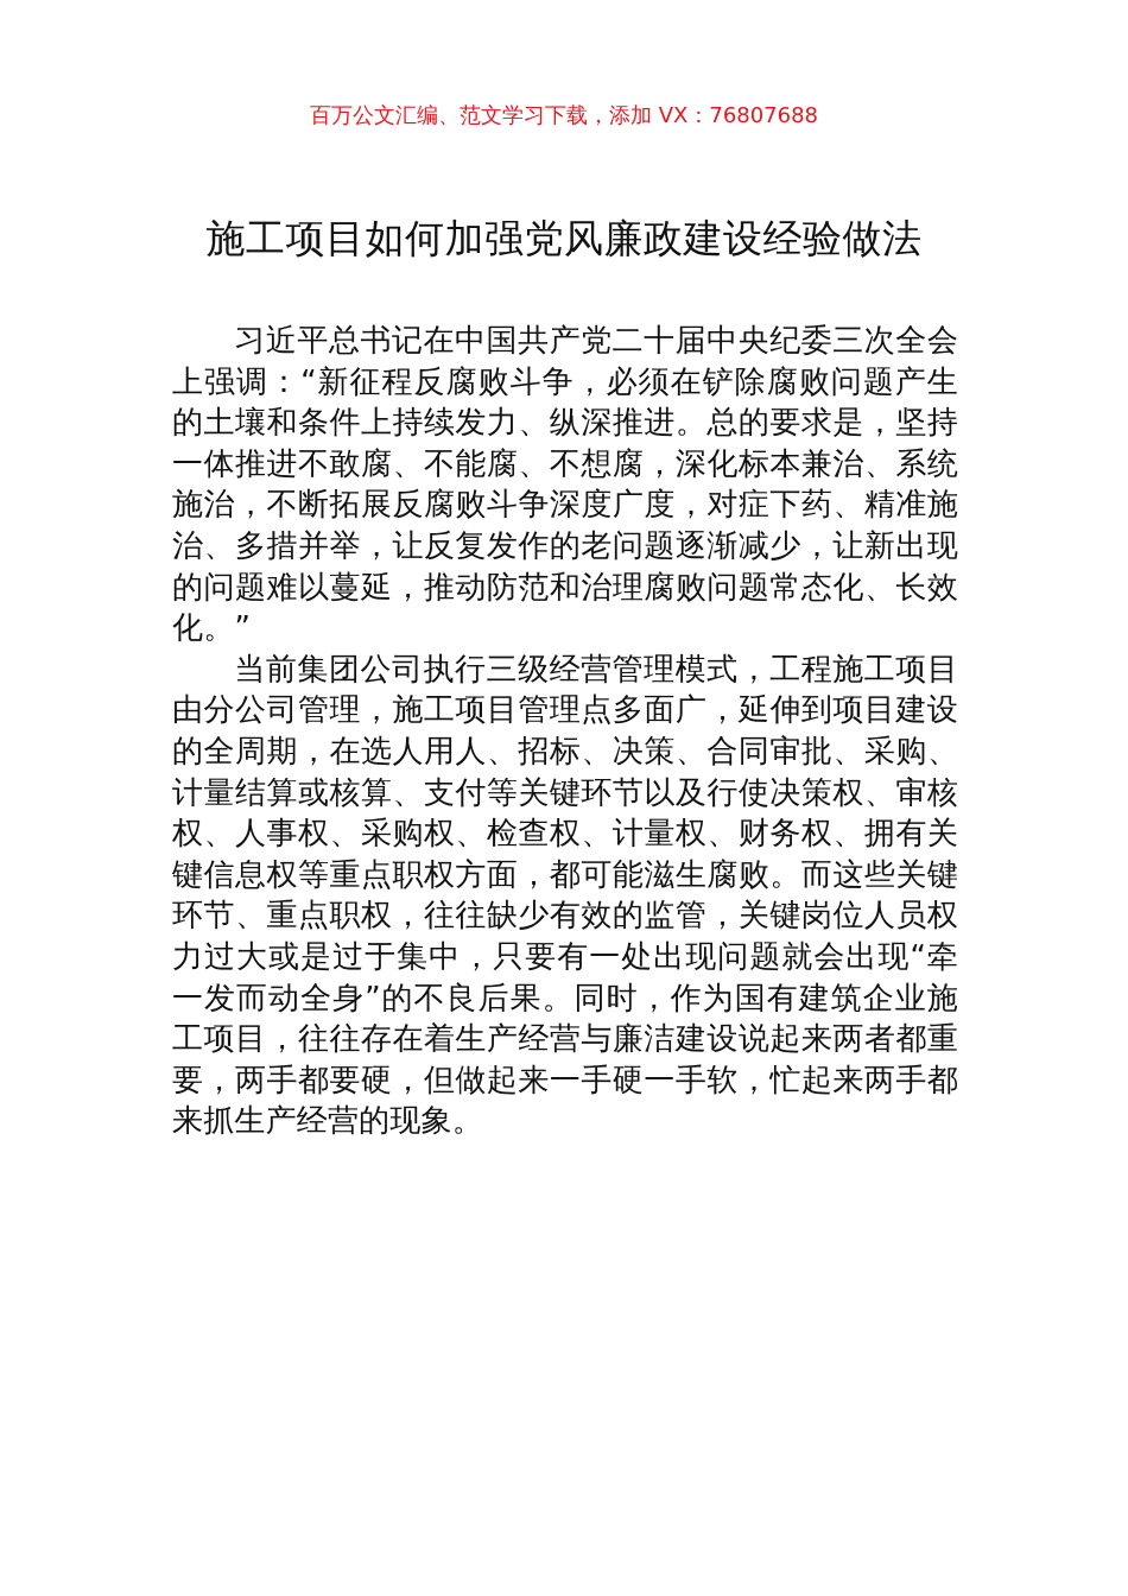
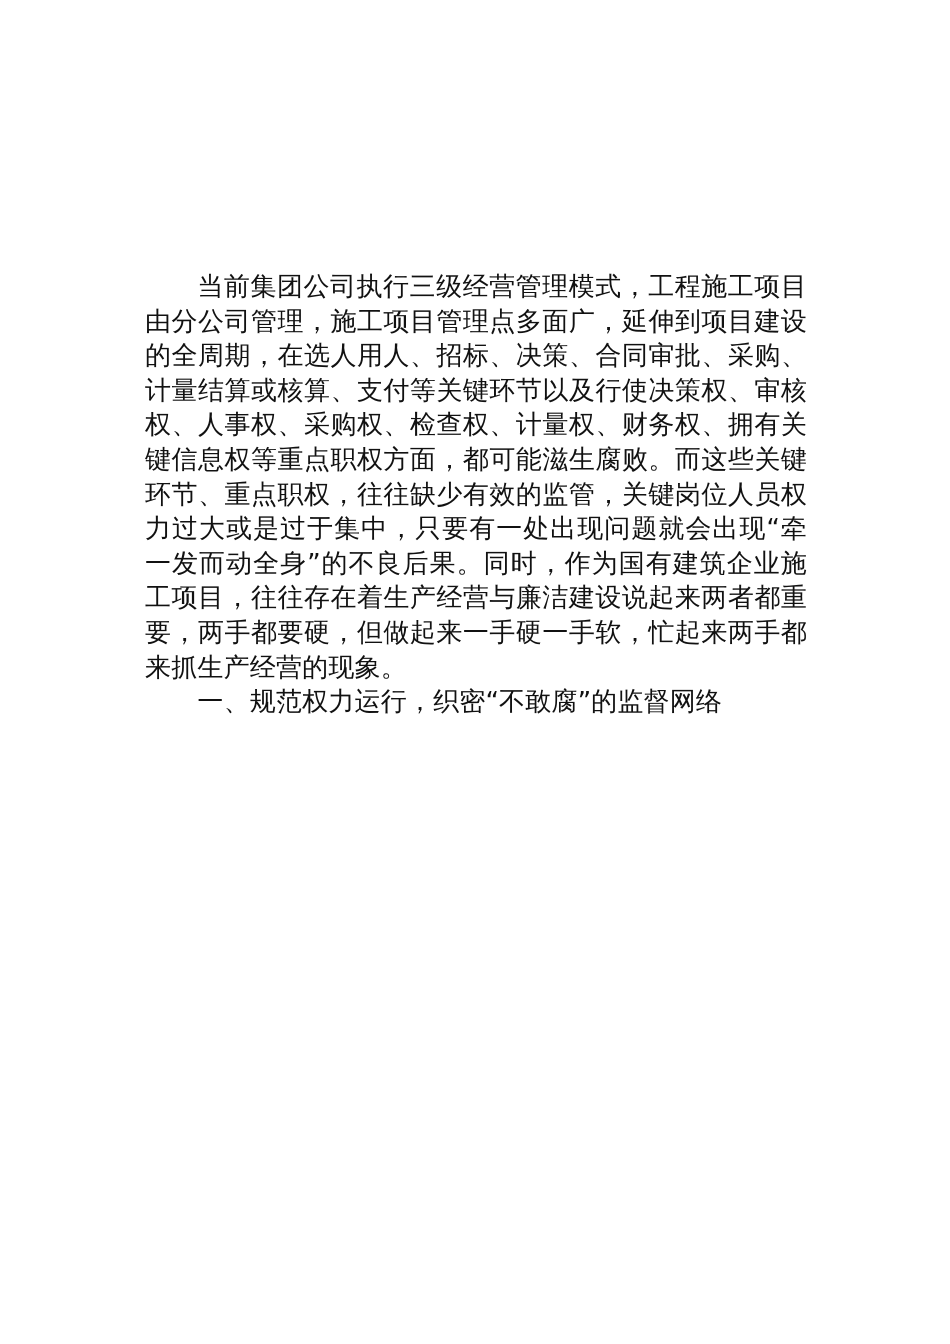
- 百万公文汇编、范文学习下载，添加 VX：76807688
- 施工项目如何加强党风廉政建设经验做法
- 习近平总书记在中国共产党二十届中央纪委三次全会上强调：“新征程反腐败斗争，必须在铲除腐败问题产生的土壤和条件上持续发力、纵深推进。总的要求是，坚持一体推进不敢腐、不能腐、不想腐，深化标本兼治、系统施治，不断拓展反腐败斗争深度广度，对症下药、精准施治、多措并举，让反复发作的老问题逐渐减少，让新出现的问题难以蔓延，推动防范和治理腐败问题常态化、长效化。”
  当前集团公司执行三级经营管理模式，工程施工项目由分公司管理，施工项目管理点多面广，延伸到项目建设的全周期，在选人用人、招标、决策、合同审批、采购、计量结算或核算、支付等关键环节以及行使决策权、审核权、人事权、采购权、检查权、计量权、财务权、拥有关键信息权等重点职权方面，都可能滋生腐败。而这些关键环节、重点职权，往往缺少有效的监管，关键岗位人员权力过大或是过于集中，只要有一处出现问题就会出现“牵一发而动全身”的不良后果。同时，作为国有建筑企业施工项目，往往存在着生产经营与廉洁建设说起来两者都重要，两手都要硬，但做起来一手硬一手软，忙起来两手都来抓生产经营的现象。
+ 一、规范权力运行，织密“不敢腐”的监督网络
